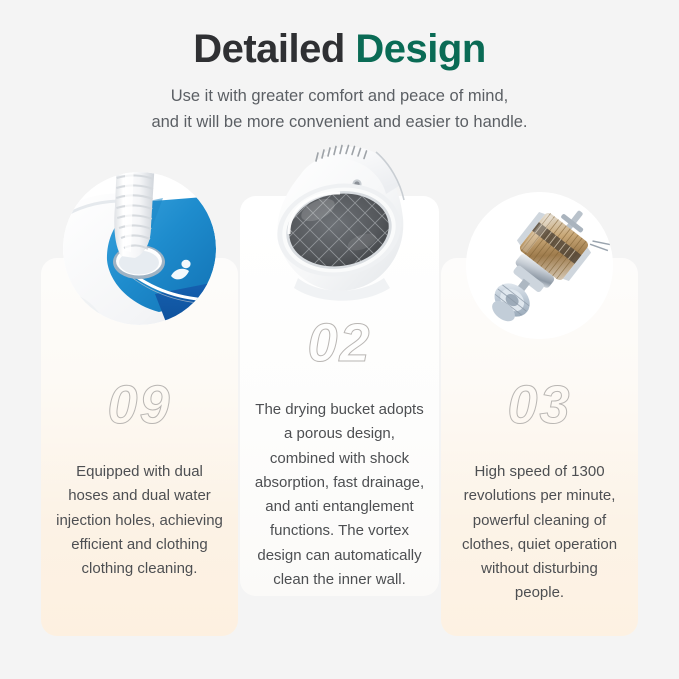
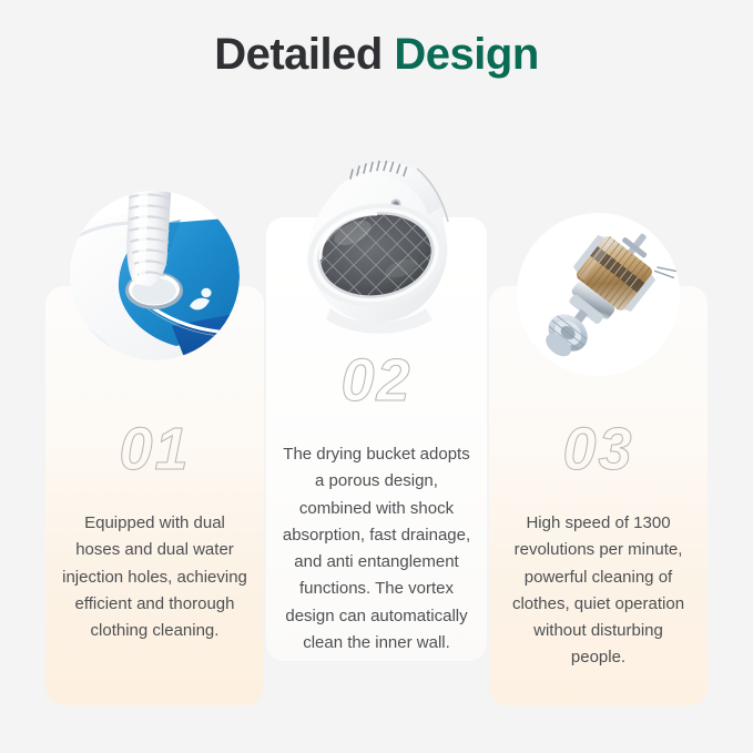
  Detailed Design
- Use it with greater comfort and peace of mind,
- and it will be more convenient and easier to handle.
- 09
+ 01
- Equipped with dual hoses and dual water injection holes, achieving efficient and clothing clothing cleaning.
+ Equipped with dual hoses and dual water injection holes, achieving efficient and thorough clothing cleaning.
  02
  The drying bucket adopts a porous design, combined with shock absorption, fast drainage, and anti entanglement functions. The vortex design can automatically clean the inner wall.
  03
  High speed of 1300 revolutions per minute, powerful cleaning of clothes, quiet operation without disturbing people.
